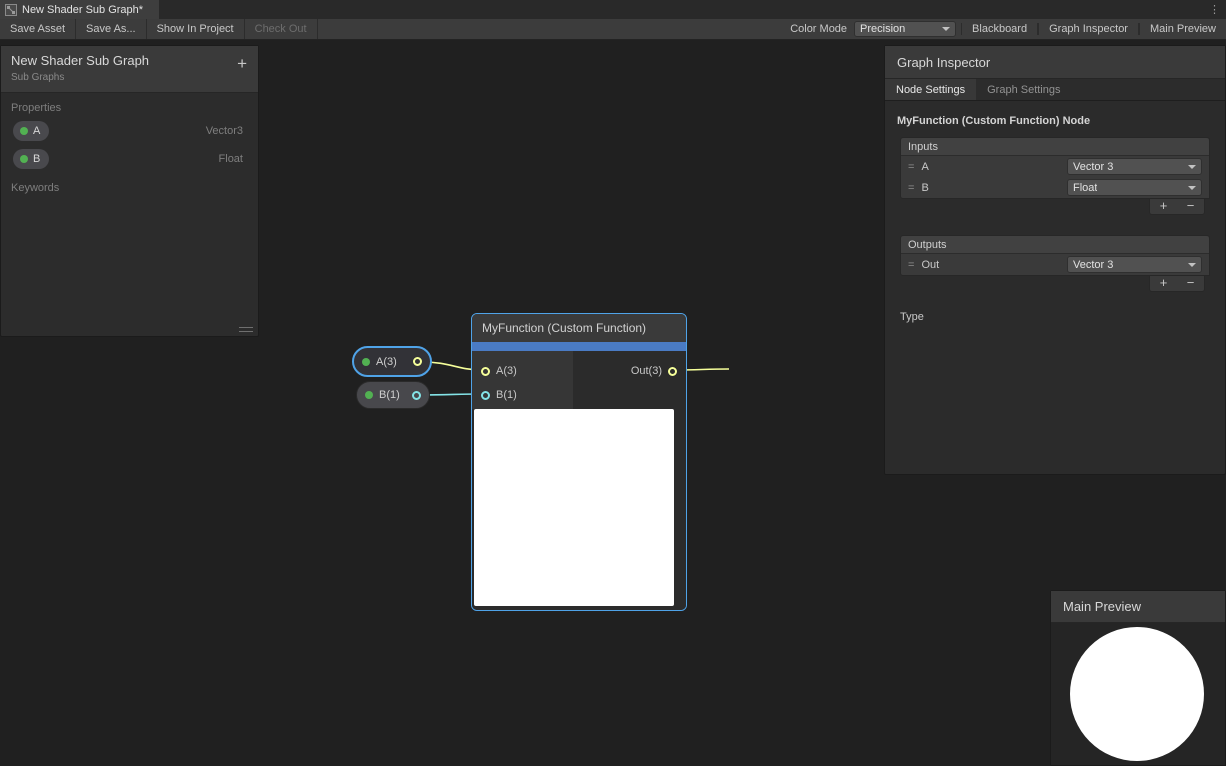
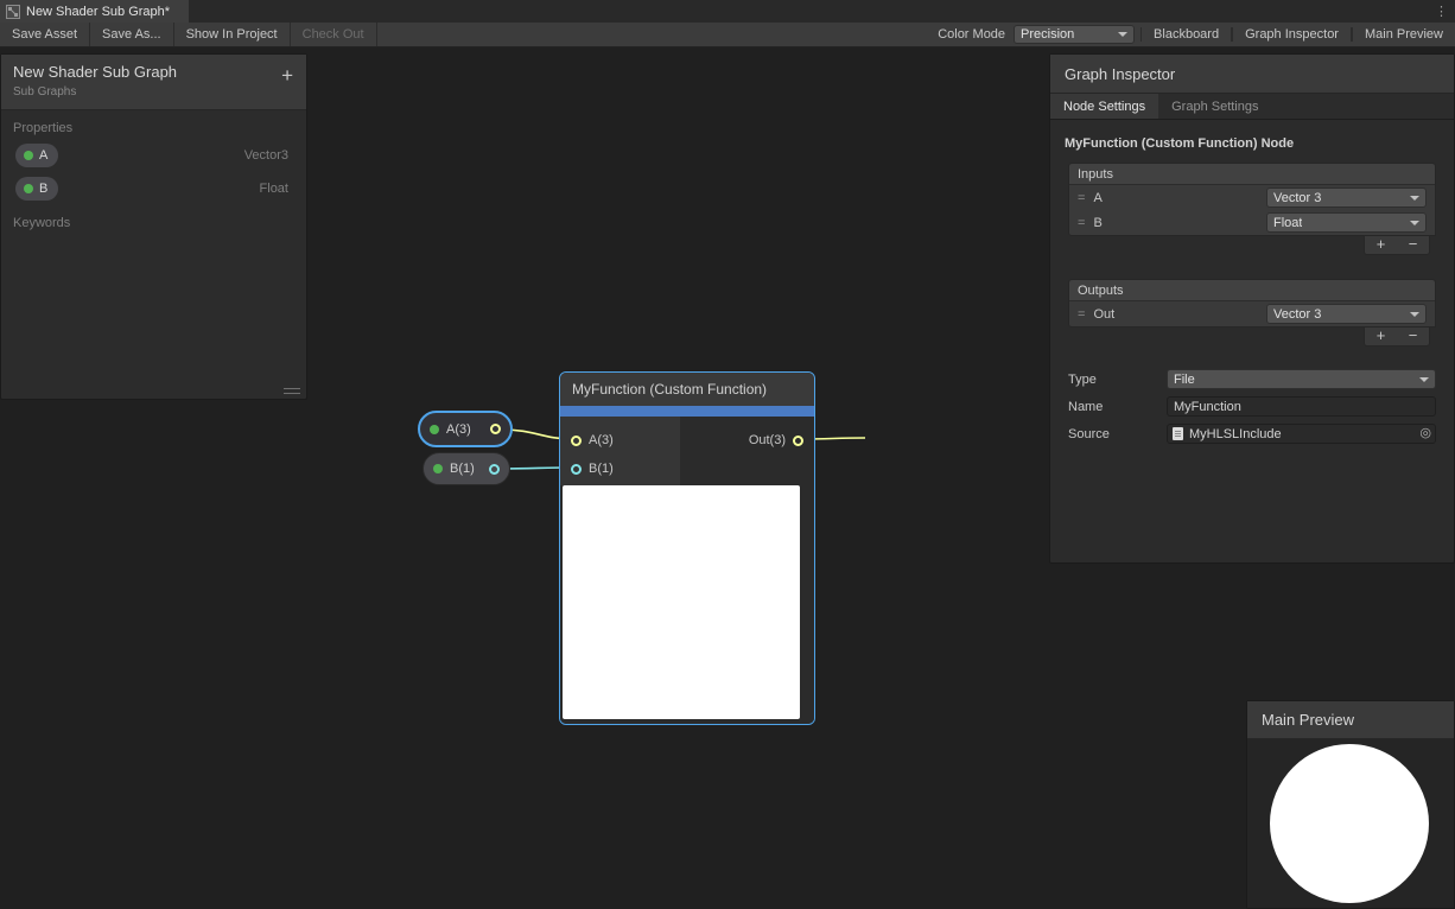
  New Shader Sub Graph*
  ⋮
  Save Asset
  Save As...
  Show In Project
  Check Out
  Color Mode
  Precision
  Blackboard
  Graph Inspector
  Main Preview
  New Shader Sub Graph
  Sub Graphs
  +
  Properties
  A
  Vector3
  B
  Float
  Keywords
  A(3)
  B(1)
  MyFunction (Custom Function)
  A(3)
  B(1)
  Out(3)
  Graph Inspector
  Node Settings
  Graph Settings
  MyFunction (Custom Function) Node
  Inputs
  A
  Vector 3
  B
  Float
  +
  −
  Outputs
  Out
  Vector 3
  +
  −
  Type
+ File
+ Name
+ MyFunction
+ Source
+ MyHLSLInclude
+ ◎
  Main Preview
